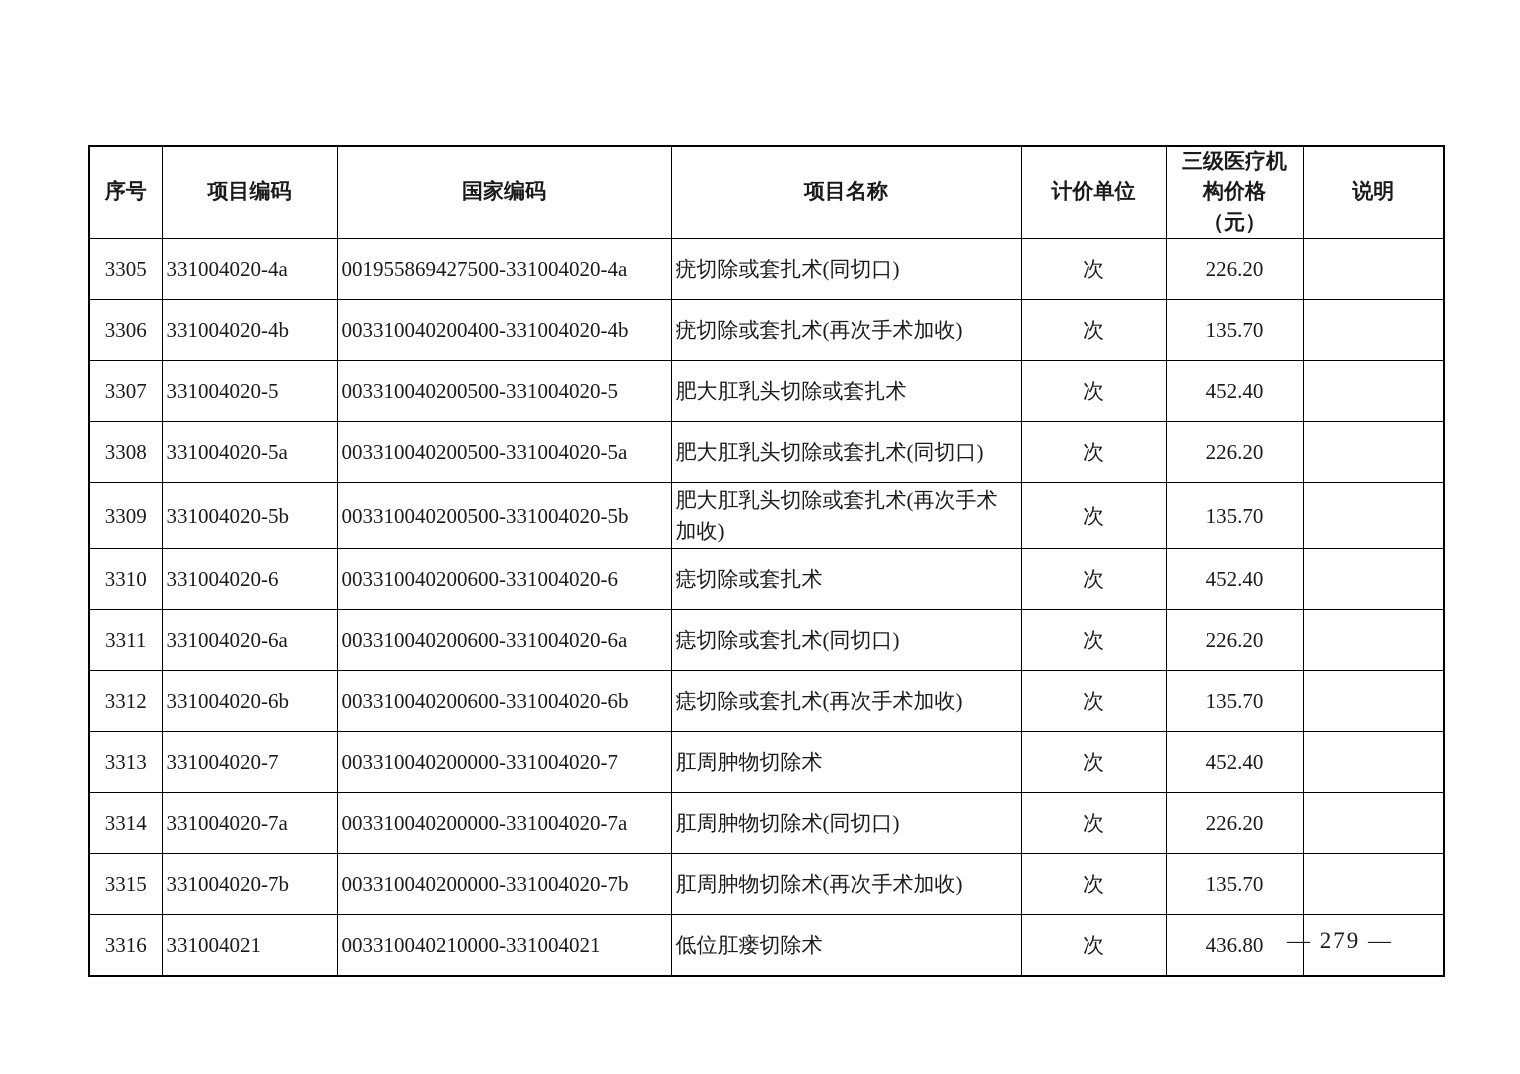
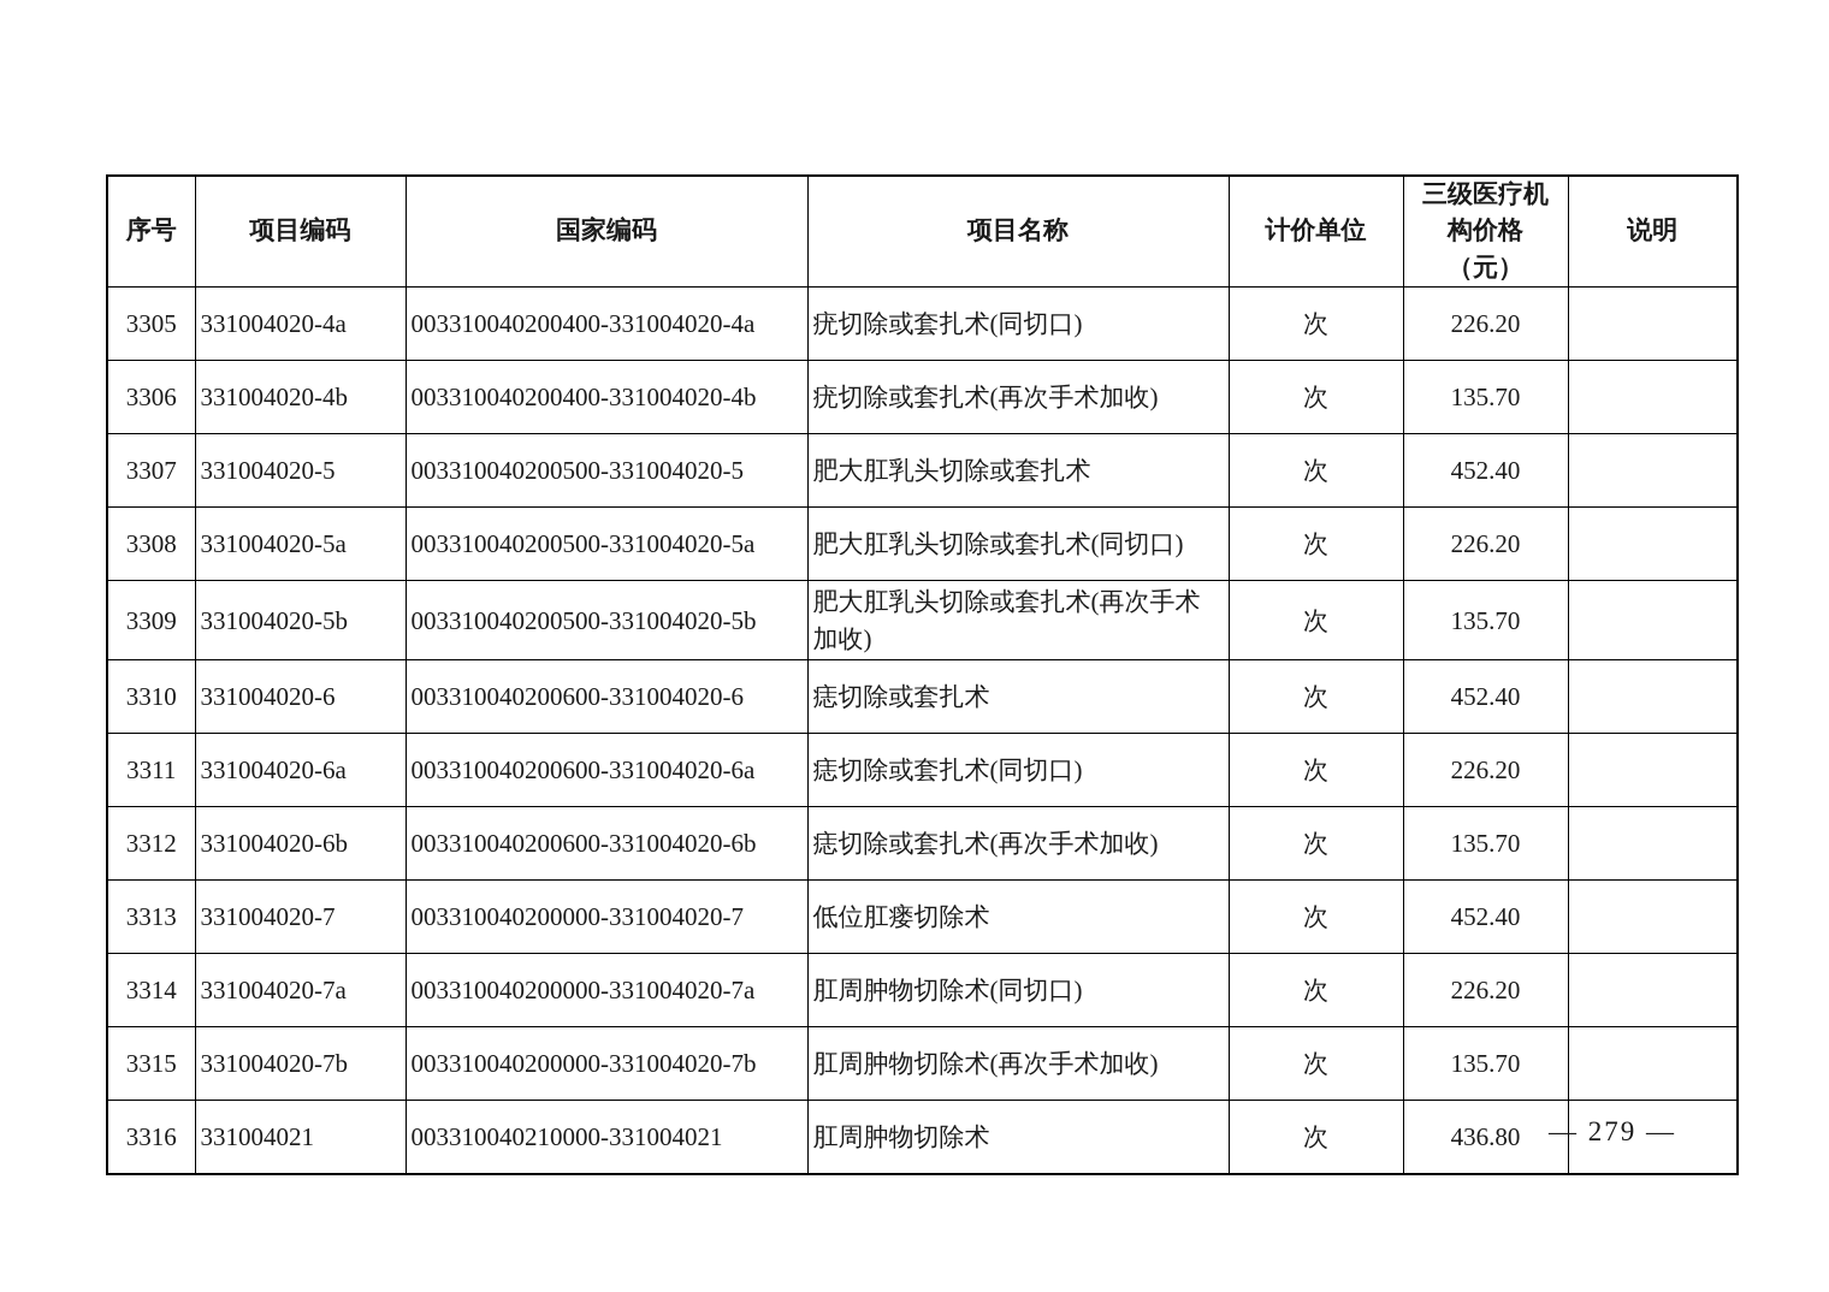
  序号	项目编码	国家编码	项目名称	计价单位	三级医疗机构价格（元）	说明
- 3305	331004020-4a	001955869427500-331004020-4a	疣切除或套扎术(同切口)	次	226.20
+ 3305	331004020-4a	003310040200400-331004020-4a	疣切除或套扎术(同切口)	次	226.20
  3306	331004020-4b	003310040200400-331004020-4b	疣切除或套扎术(再次手术加收)	次	135.70
  3307	331004020-5	003310040200500-331004020-5	肥大肛乳头切除或套扎术	次	452.40
  3308	331004020-5a	003310040200500-331004020-5a	肥大肛乳头切除或套扎术(同切口)	次	226.20
  3309	331004020-5b	003310040200500-331004020-5b	肥大肛乳头切除或套扎术(再次手术加收)	次	135.70
  3310	331004020-6	003310040200600-331004020-6	痣切除或套扎术	次	452.40
  3311	331004020-6a	003310040200600-331004020-6a	痣切除或套扎术(同切口)	次	226.20
  3312	331004020-6b	003310040200600-331004020-6b	痣切除或套扎术(再次手术加收)	次	135.70
- 3313	331004020-7	003310040200000-331004020-7	肛周肿物切除术	次	452.40
+ 3313	331004020-7	003310040200000-331004020-7	低位肛瘘切除术	次	452.40
  3314	331004020-7a	003310040200000-331004020-7a	肛周肿物切除术(同切口)	次	226.20
  3315	331004020-7b	003310040200000-331004020-7b	肛周肿物切除术(再次手术加收)	次	135.70
- 3316	331004021	003310040210000-331004021	低位肛瘘切除术	次	436.80
+ 3316	331004021	003310040210000-331004021	肛周肿物切除术	次	436.80
  — 279 —
